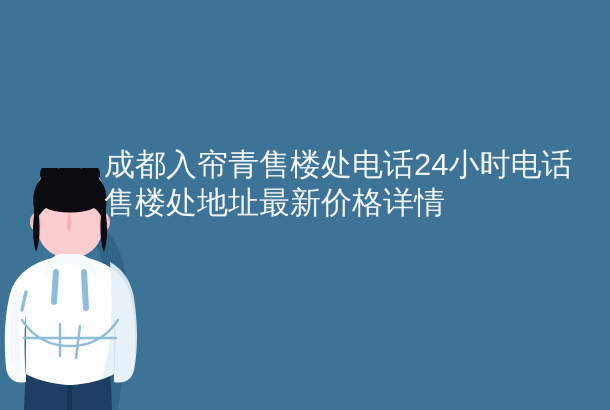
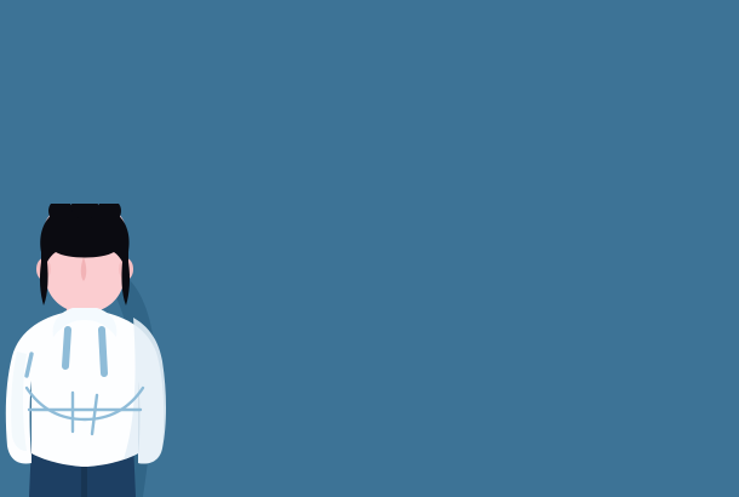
- 成都入帘青售楼处电话24小时电话售楼处地址最新价格详情
